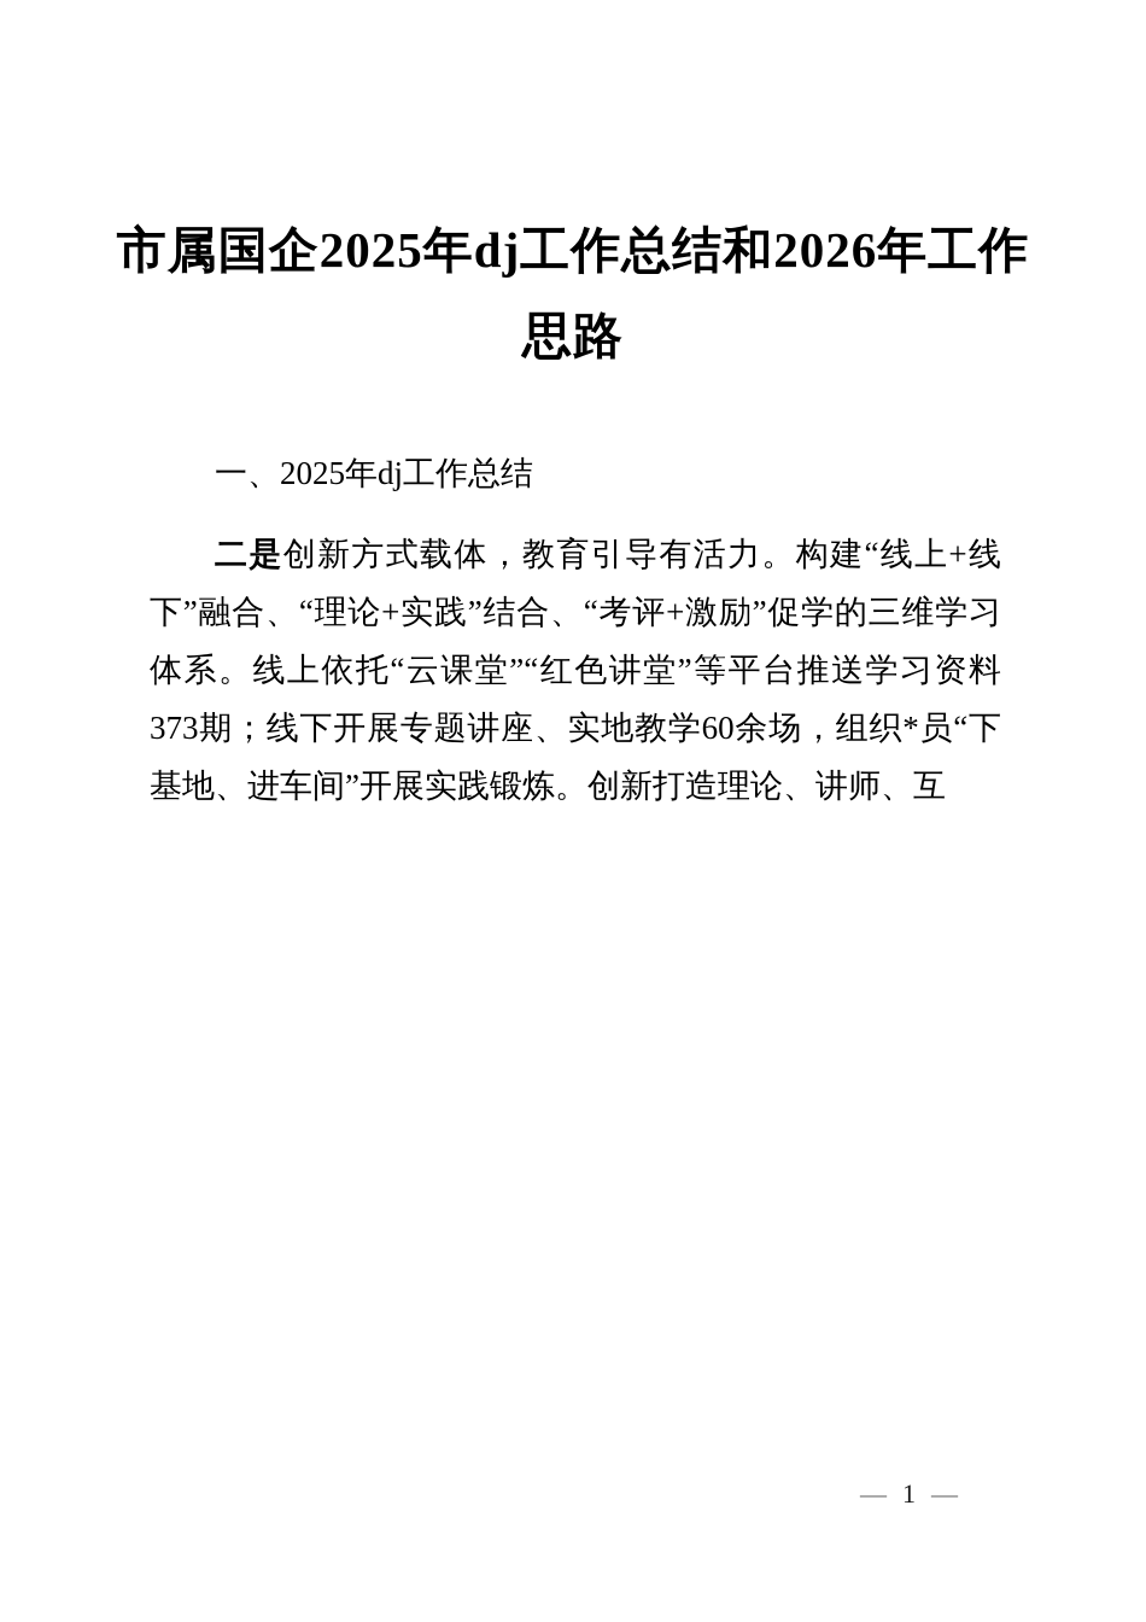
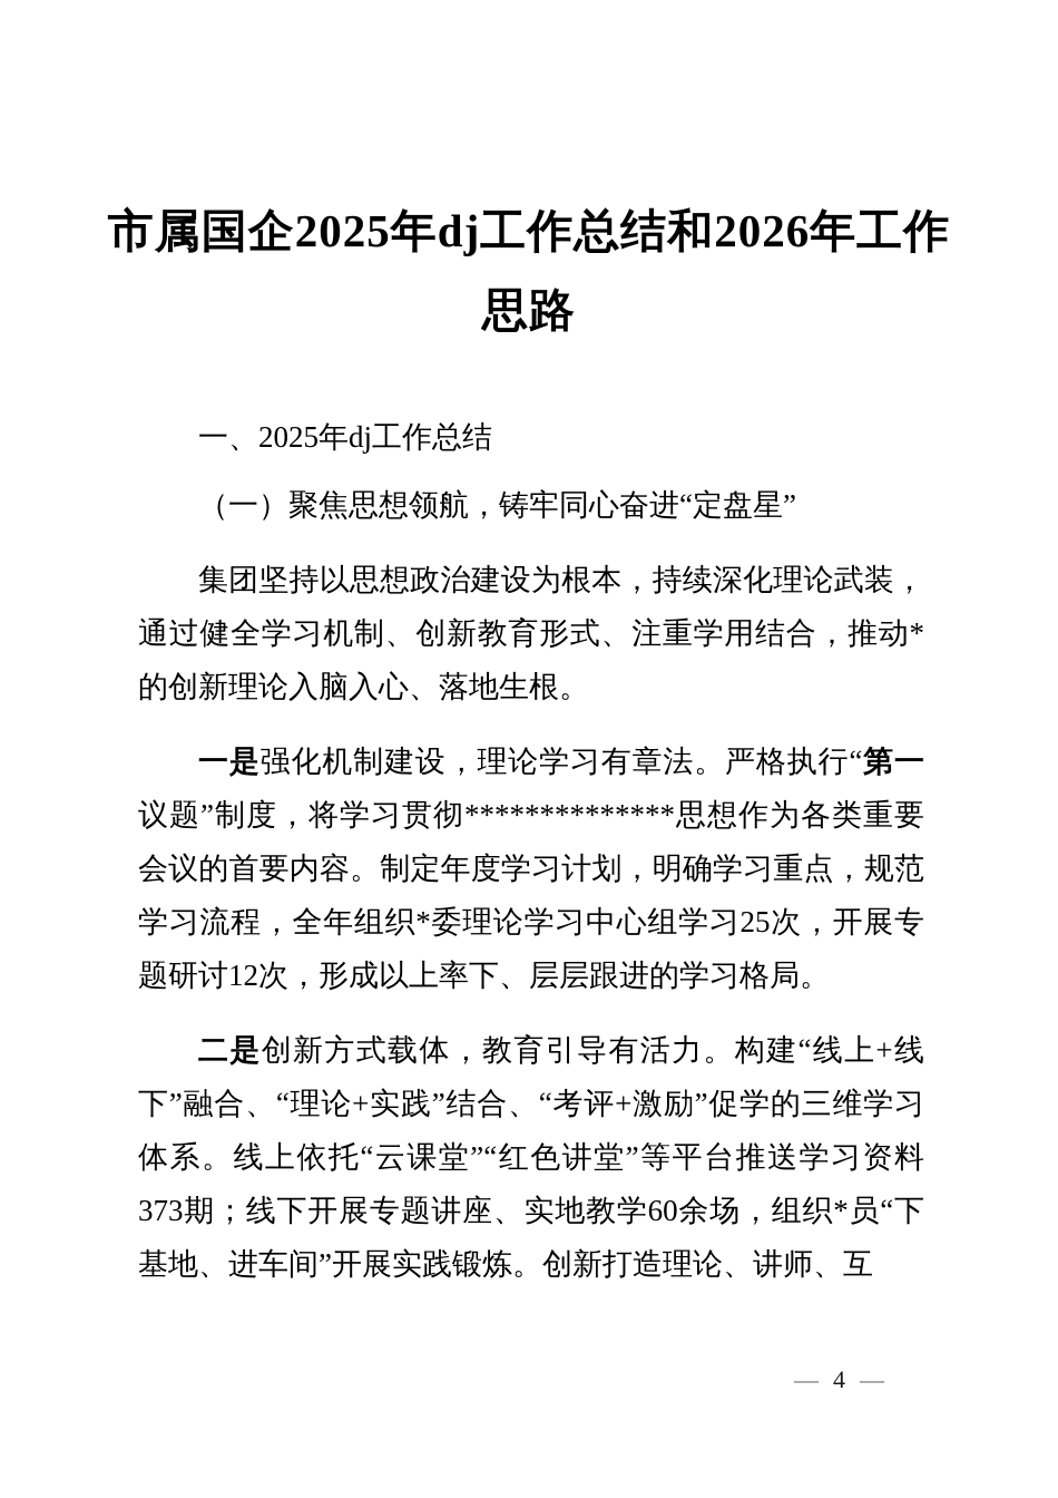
  市属国企2025年dj工作总结和2026年工作
  思路
  一、2025年dj工作总结
+ （一）聚焦思想领航，铸牢同心奋进“定盘星”
+ 集团坚持以思想政治建设为根本，持续深化理论武装，通过健全学习机制、创新教育形式、注重学用结合，推动*的创新理论入脑入心、落地生根。
+ 一是强化机制建设，理论学习有章法。严格执行“第一议题”制度，将学习贯彻**************思想作为各类重要会议的首要内容。制定年度学习计划，明确学习重点，规范学习流程，全年组织*委理论学习中心组学习25次，开展专题研讨12次，形成以上率下、层层跟进的学习格局。
  二是创新方式载体，教育引导有活力。构建“线上+线下”融合、“理论+实践”结合、“考评+激励”促学的三维学习体系。线上依托“云课堂”“红色讲堂”等平台推送学习资料373期；线下开展专题讲座、实地教学60余场，组织*员“下基地、进车间”开展实践锻炼。创新打造理论、讲师、互
- — 1 —
+ — 4 —
